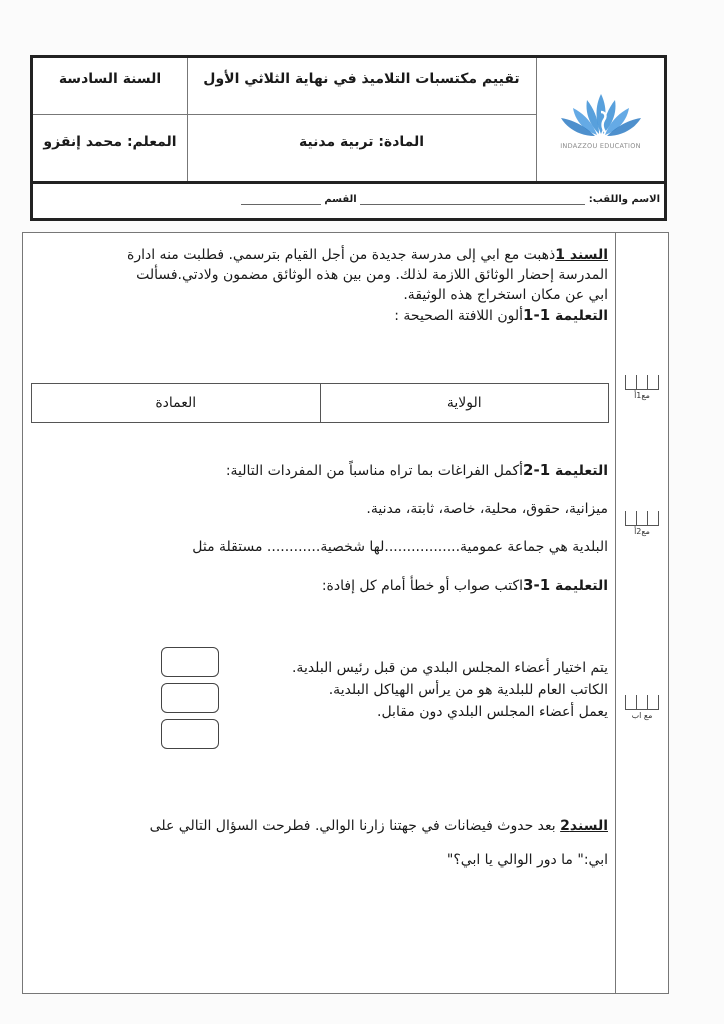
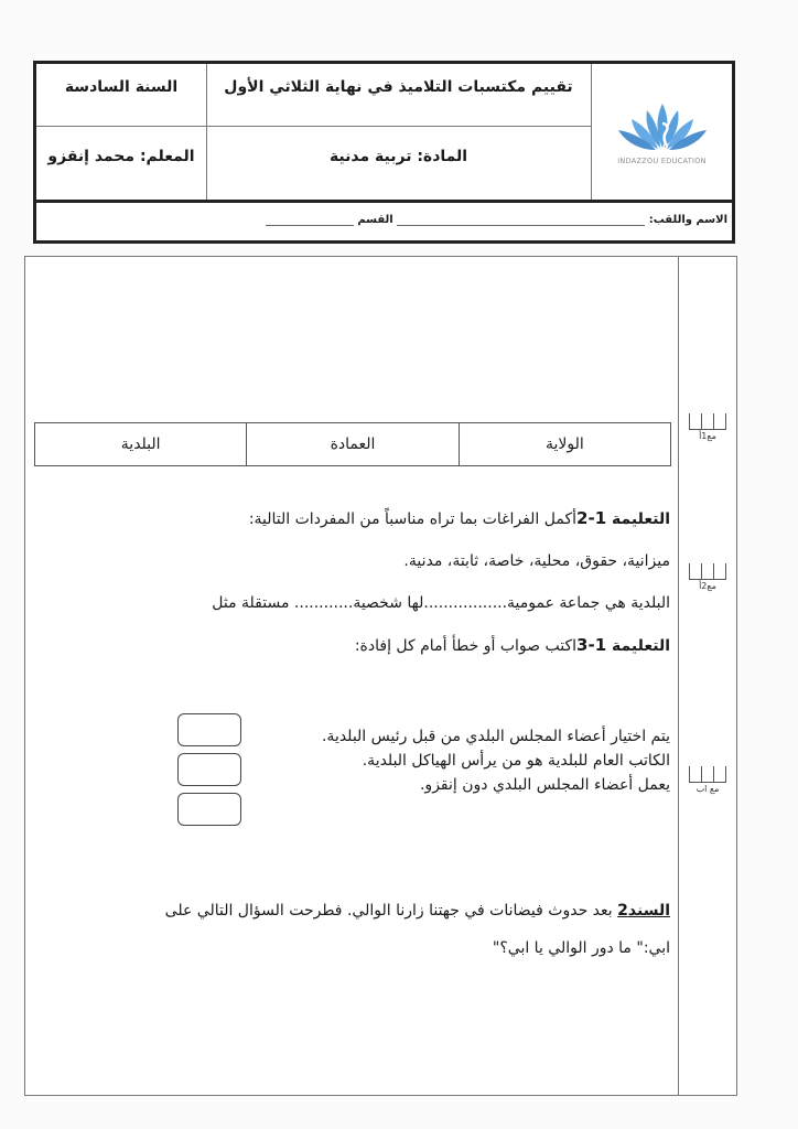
  INDAZZOU EDUCATION
  تقييم مكتسبات التلاميذ في نهاية الثلاثي الأول
  السنة السادسة
  المادة: تربية مدنية
  المعلم: محمد إنقزو
  الاسم واللقب: القسم
- السند 1ذهبت مع ابي إلى مدرسة جديدة من أجل القيام بترسمي. فطلبت منه ادارة
- المدرسة إحضار الوثائق اللازمة لذلك. ومن بين هذه الوثائق مضمون ولادتي.فسألت
- ابي عن مكان استخراج هذه الوثيقة.
- التعليمة 1-1ألون اللافتة الصحيحة :
  الولاية
  العمادة
+ البلدية
  مع1أ
  التعليمة 1-2أكمل الفراغات بما تراه مناسباً من المفردات التالية:
  ميزانية، حقوق، محلية، خاصة، ثابتة، مدنية.
  البلدية هي جماعة عمومية.................لها شخصية............ مستقلة مثل
  التعليمة 1-3اكتب صواب أو خطأ أمام كل إفادة:
  مع2أ
  يتم اختيار أعضاء المجلس البلدي من قبل رئيس البلدية.
  الكاتب العام للبلدية هو من يرأس الهياكل البلدية.
- يعمل أعضاء المجلس البلدي دون مقابل.
+ يعمل أعضاء المجلس البلدي دون إنقزو.
  مع اب
  السند2 بعد حدوث فيضانات في جهتنا زارنا الوالي. فطرحت السؤال التالي على
  ابي:" ما دور الوالي يا ابي؟"
